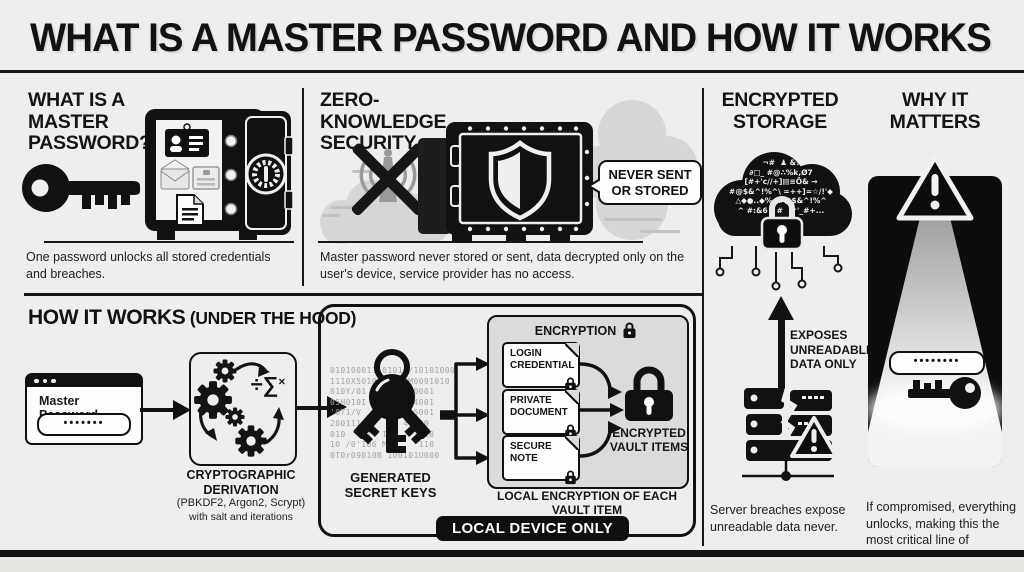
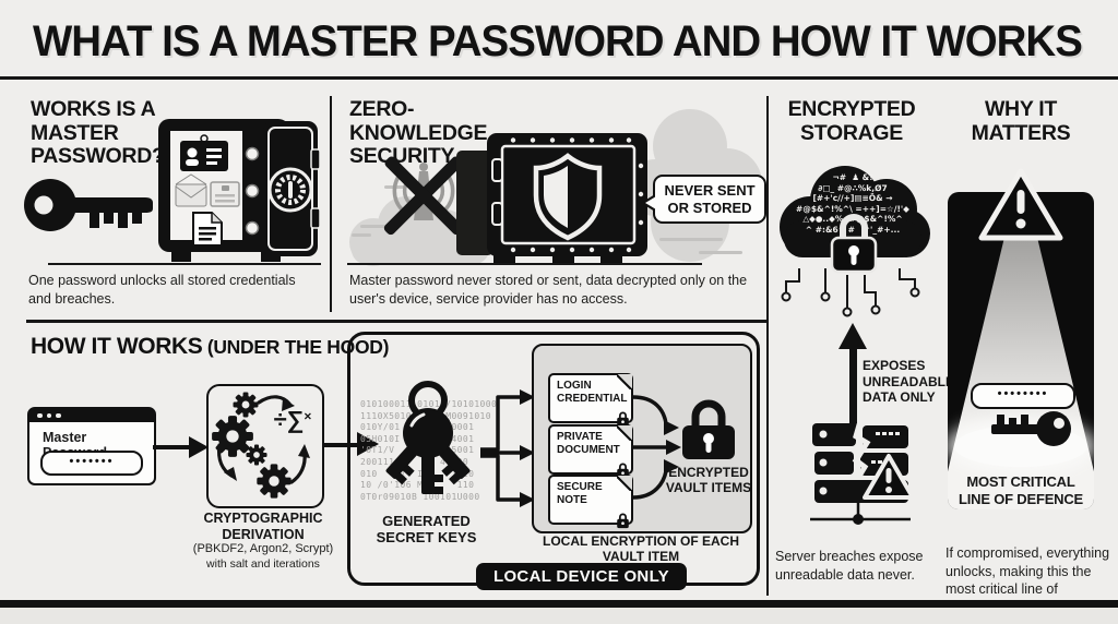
  WHAT IS A MASTER PASSWORD AND HOW IT WORKS
- WHAT IS A MASTER PASSWORD?
+ WORKS IS A MASTER PASSWORD?
  One password unlocks all stored credentials and breaches.
  ZERO-KNOWLEDGE SECURITY
  NEVER SENT OR STORED
  Master password never stored or sent, data decrypted only on the user's device, service provider has no access.
  ENCRYPTED STORAGE
  ¬# ♟ &!
  ∂□_ #@∴%k,Ø7
  [#+'c//+]▤≡Ö& →
  #@$&^!%^\ =++]=☆/!'◆
  △◆●..◆%$&^!%^
  ^ #:&6 #'_#+...
  EXPOSES UNREADABL DATA ONLY
  Server breaches expose unreadable data never.
  WHY IT MATTERS
  ••••••••
+ MOST CRITICAL LINE OF DEFENCE
  If compromised, everything unlocks, making this the most critical line of
  HOW IT WORKS (UNDER THE HOOD)
  •••••••
  ÷∑×
  CRYPTOGRAPHIC DERIVATION
  (PBKDF2, Argon2, Scrypt)
  with salt and iterations
  010100011 0101 /1010100
  1110X5010 M0091010
  010Y/010001
  05H010I4001
  '0T1/V5001
  200111 40
  10 /0'106 M 110
  0T0r09010B 100101U000
  GENERATED SECRET KEYS
- ENCRYPTION
  LOGIN CREDENTIAL
  PRIVATE DOCUMENT
  SECURE NOTE
  ENCRYPTED VAULT ITEMS
  LOCAL ENCRYPTION OF EACH VAULT ITEM
  LOCAL DEVICE ONLY
